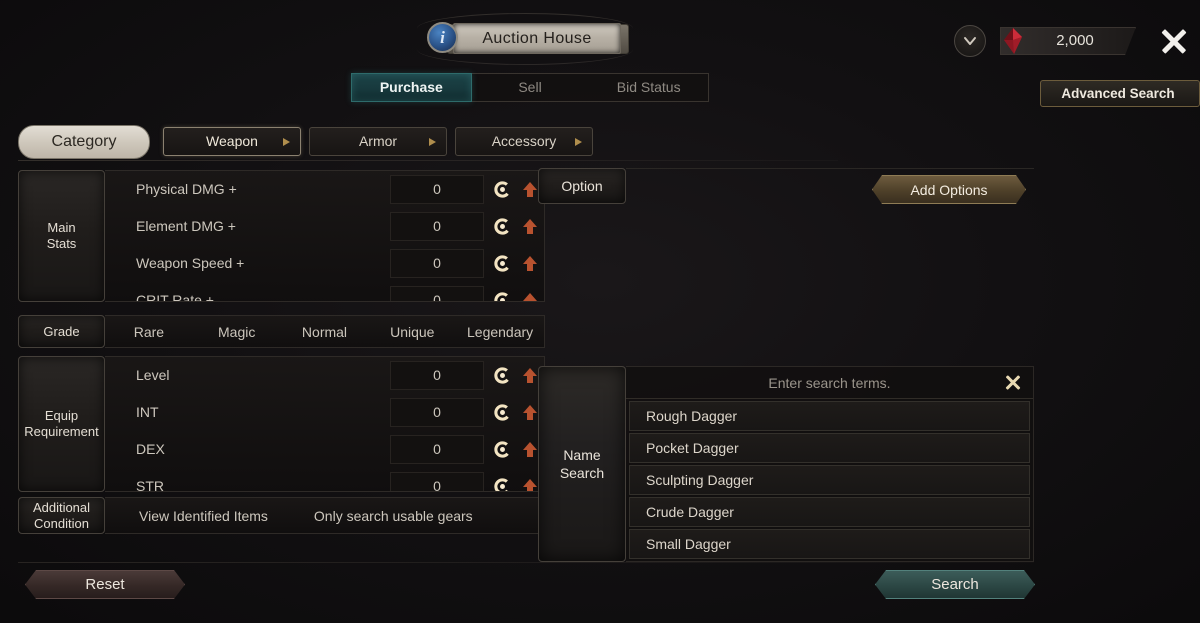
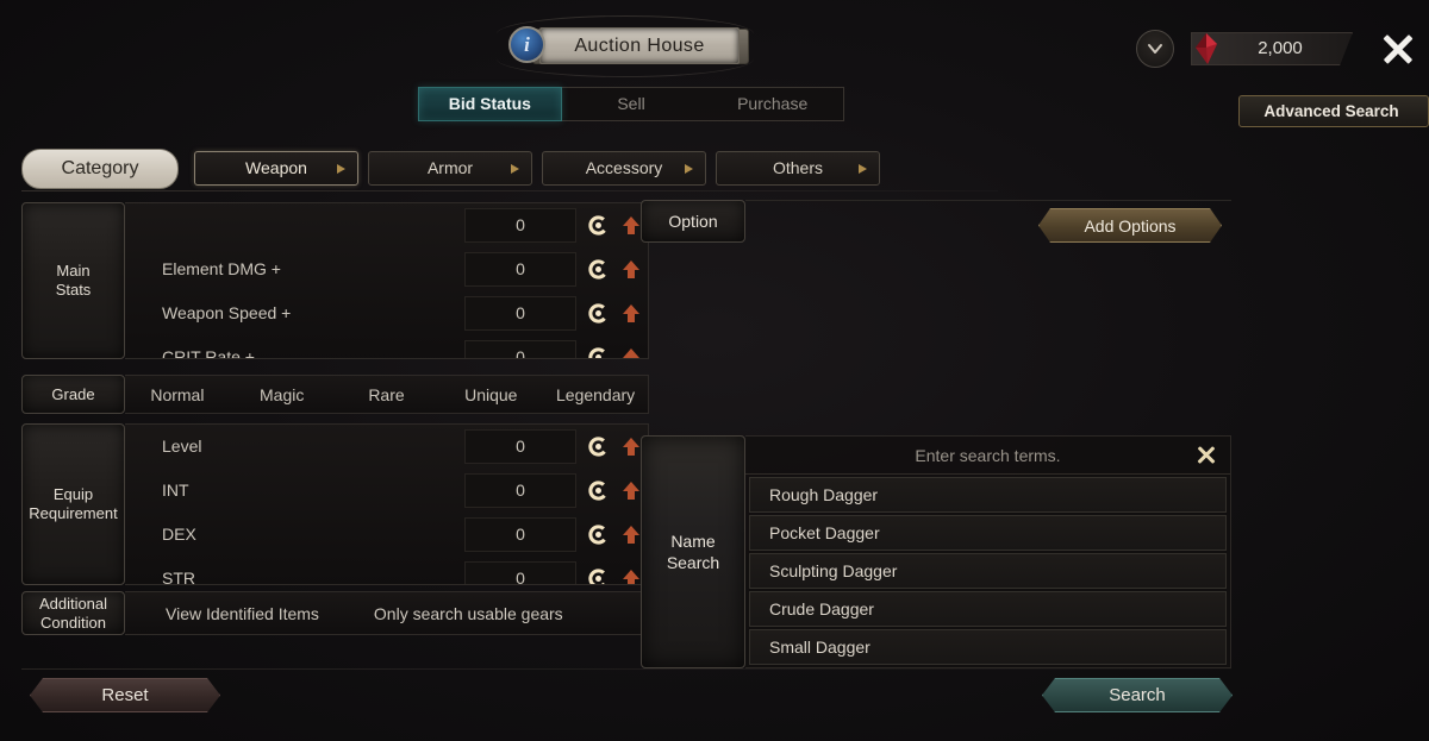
  Auction House
  i
  2,000
- Purchase
+ Bid Status
  Sell
- Bid Status
+ Purchase
  Advanced Search
  Category
  Weapon
  Armor
  Accessory
+ Others
  Main
  Stats
- Physical DMG +
  0
  Element DMG +
  0
  Weapon Speed +
  0
  CRIT Rate +
  0
  Grade
- Rare
+ Normal
  Magic
- Normal
+ Rare
  Unique
  Legendary
  Equip
  Requirement
  Level
  0
  INT
  0
  DEX
  0
  STR
  0
  Additional
  Condition
  View Identified Items
  Only search usable gears
  Option
  Add Options
  Name
  Search
  Enter search terms.
  Rough Dagger
  Pocket Dagger
  Sculpting Dagger
  Crude Dagger
  Small Dagger
  Reset
  Search
